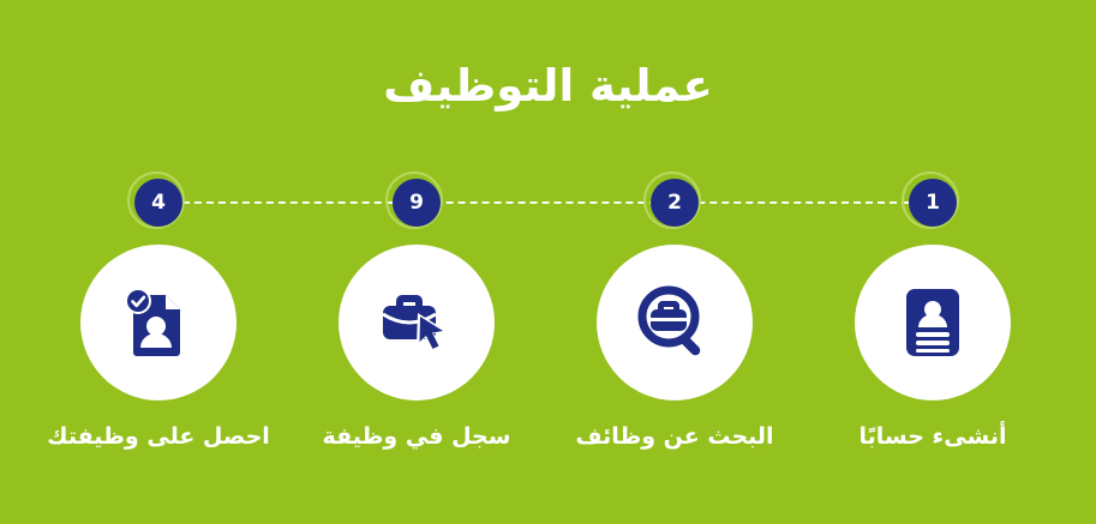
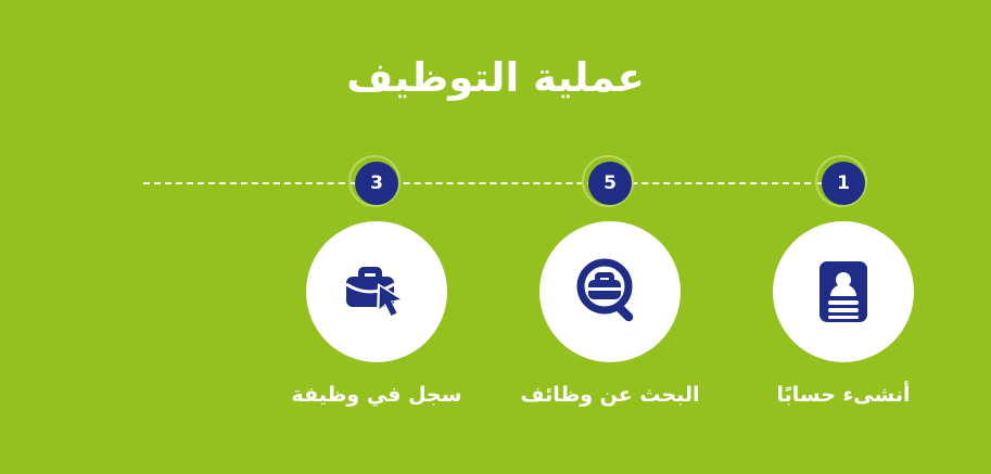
  عملية التوظيف
  1
  أنشىء حسابًا
- 2
+ 5
  البحث عن وظائف
- 9
+ 3
  سجل في وظيفة
- 4
- احصل على وظيفتك
